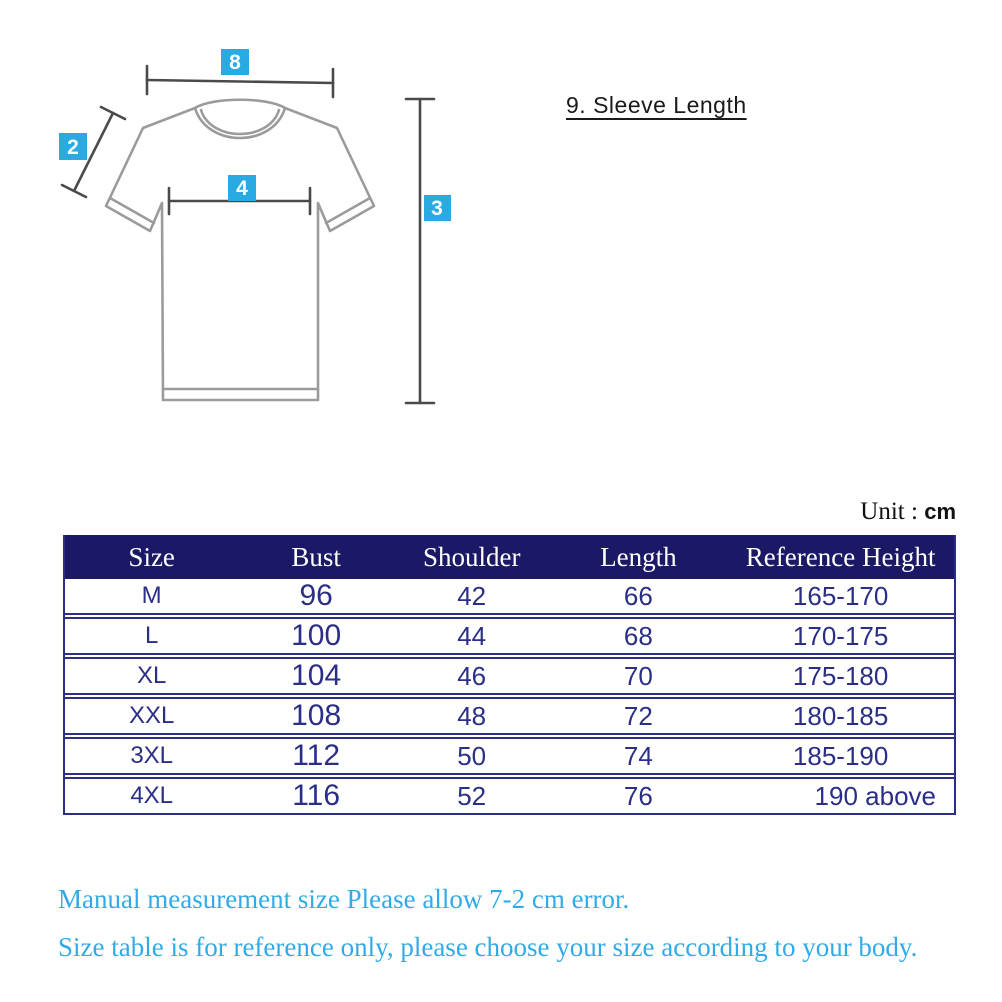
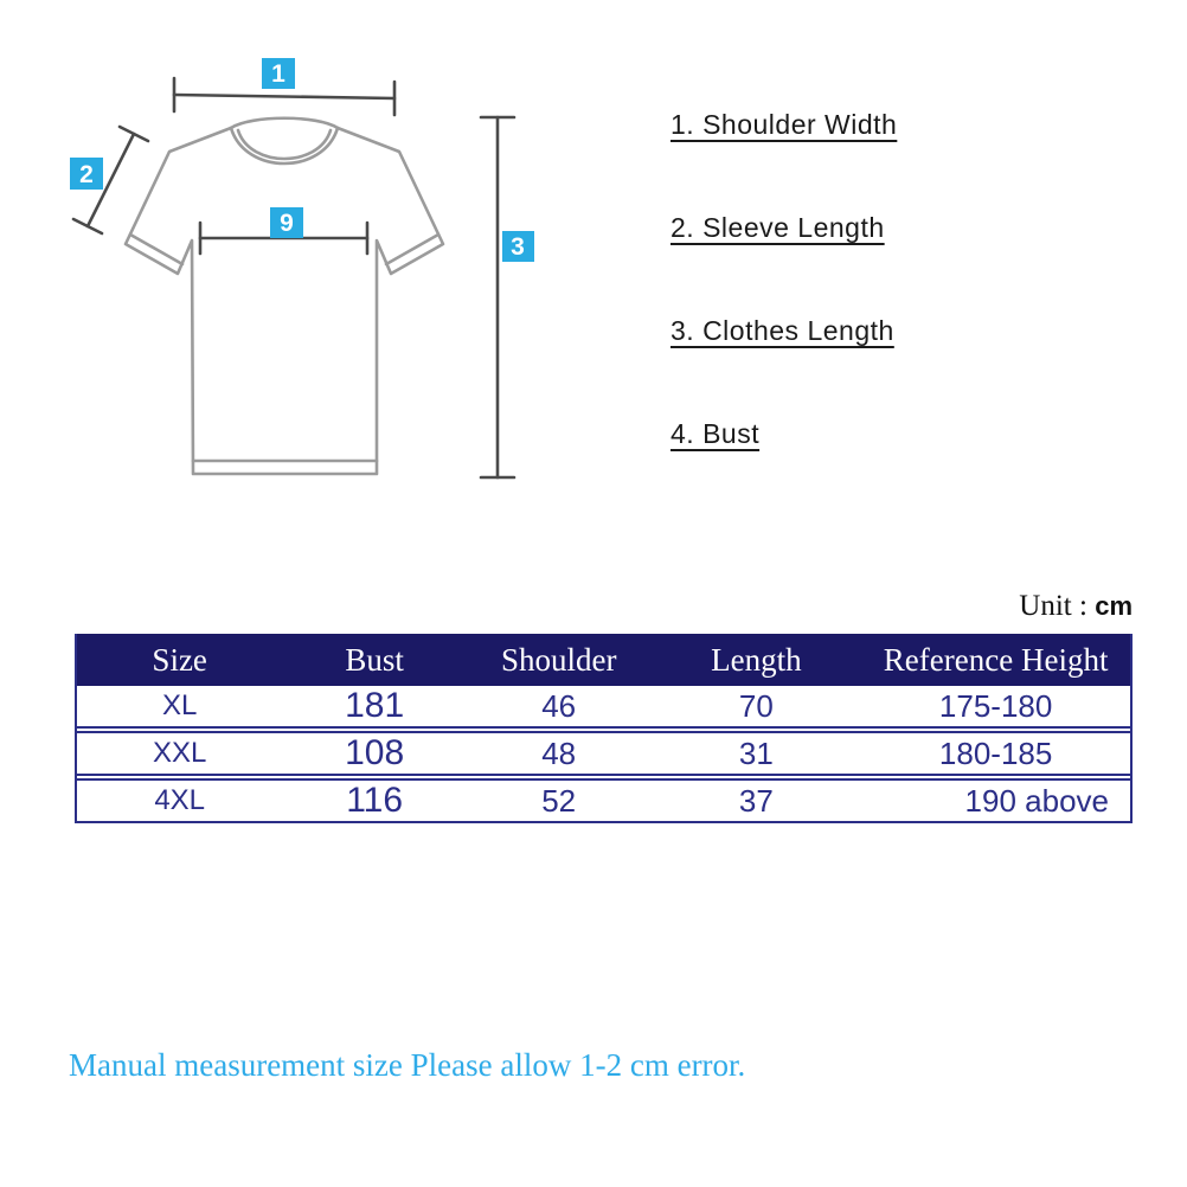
- 8
+ 1
  2
  3
- 4
+ 9
+ 1. Shoulder Width
- 9. Sleeve Length
+ 2. Sleeve Length
+ 3. Clothes Length
+ 4. Bust
  Unit : cm
  Size	Bust	Shoulder	Length	Reference Height
- M	96	42	66	165-170
- L	100	44	68	170-175
- XL	104	46	70	175-180
+ XL	181	46	70	175-180
- XXL	108	48	72	180-185
+ XXL	108	48	31	180-185
- 3XL	112	50	74	185-190
- 4XL	116	52	76	190 above
+ 4XL	116	52	37	190 above
- Manual measurement size Please allow 7-2 cm error.
+ Manual measurement size Please allow 1-2 cm error.
- Size table is for reference only, please choose your size according to your body.
